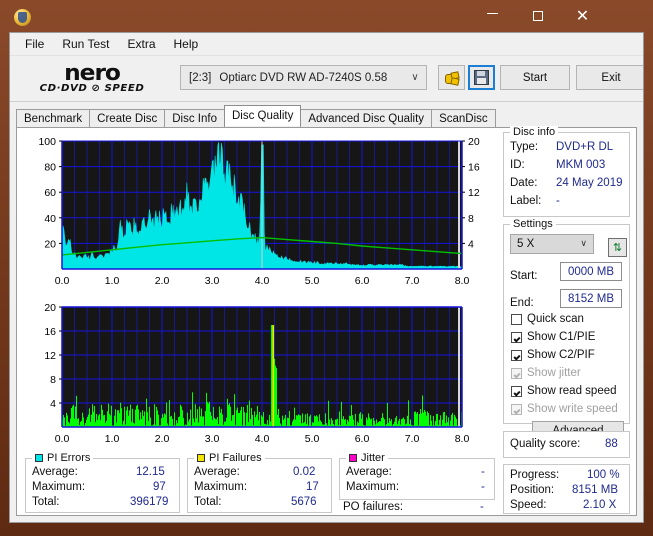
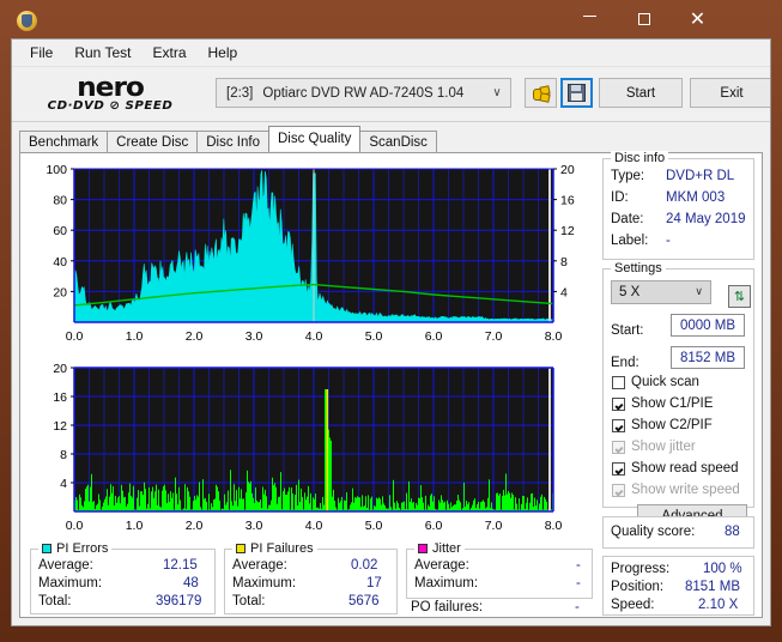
  ✕
  File
  Run Test
  Extra
  Help
  nero
  CD·DVD ⊘ SPEED
  [2:3]
- Optiarc DVD RW AD-7240S 0.58
+ Optiarc DVD RW AD-7240S 1.04
  ∨
  Start
  Exit
  Benchmark
  Create Disc
  Disc Info
  Disc Quality
- Advanced Disc Quality
  ScanDisc
  20
  40
  60
  80
  100
  4
  8
  12
  16
  20
  0.0
  1.0
  2.0
  3.0
  4.0
  5.0
  6.0
  7.0
  8.0
  4
  8
  12
  16
  20
  0.0
  1.0
  2.0
  3.0
  4.0
  5.0
  6.0
  7.0
  8.0
  Disc info
  Type:
  DVD+R DL
  ID:
  MKM 003
  Date:
  24 May 2019
  Label:
  -
  Settings
  5 X
  ∨
  Start:
  0000 MB
  End:
  8152 MB
  Quick scan
  Show C1/PIE
  Show C2/PIF
  Show jitter
  Show read speed
  Show write speed
  ⇅
  Quality score:
  88
  Progress:
  100 %
  Position:
  8151 MB
  Speed:
  2.10 X
  PI Errors
  Average:
  12.15
  Maximum:
- 97
+ 48
  Total:
  396179
  PI Failures
  Average:
  0.02
  Maximum:
  17
  Total:
  5676
  Jitter
  Average:
  -
  Maximum:
  -
  PO failures:
  -
